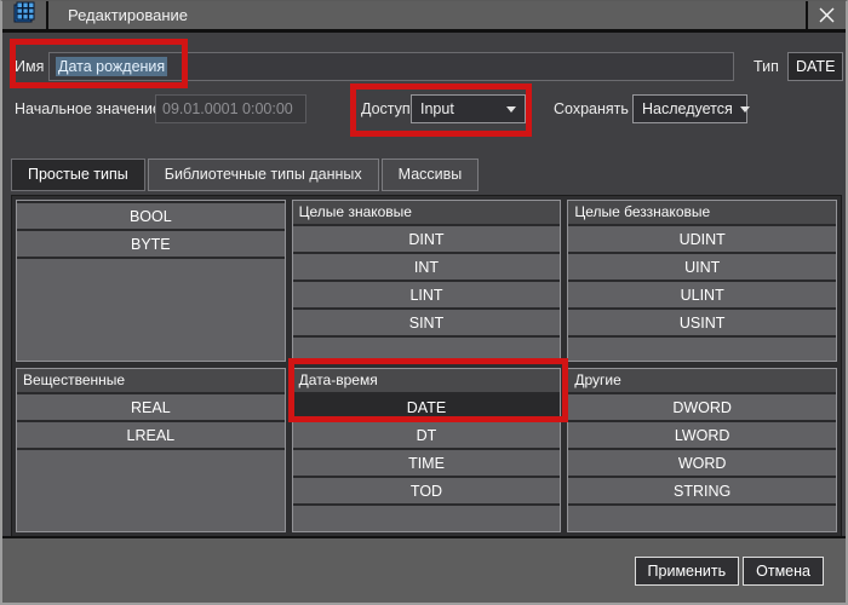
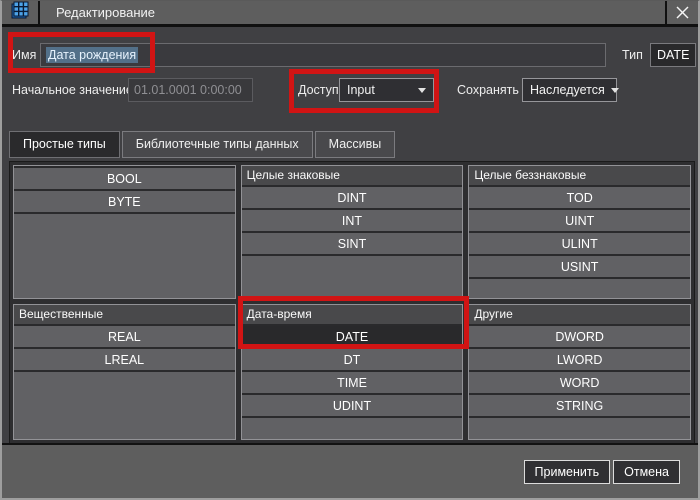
  Редактирование
  Имя
  Дата рождения
  Тип
  DATE
  Начальное значени
- 09.01.0001 0:00:00
+ 01.01.0001 0:00:00
  Доступ
  Input
  Сохранять
  Наследуется
  Простые типы
  Библиотечные типы данных
  Массивы
  BOOL
  BYTE
  Целые знаковые
  DINT
  INT
- LINT
  SINT
  Целые беззнаковые
- UDINT
+ TOD
  UINT
  ULINT
  USINT
  Вещественные
  REAL
  LREAL
  Дата-время
  DATE
  DT
  TIME
- TOD
+ UDINT
  Другие
  DWORD
  LWORD
  WORD
  STRING
  Применить
  Отмена
